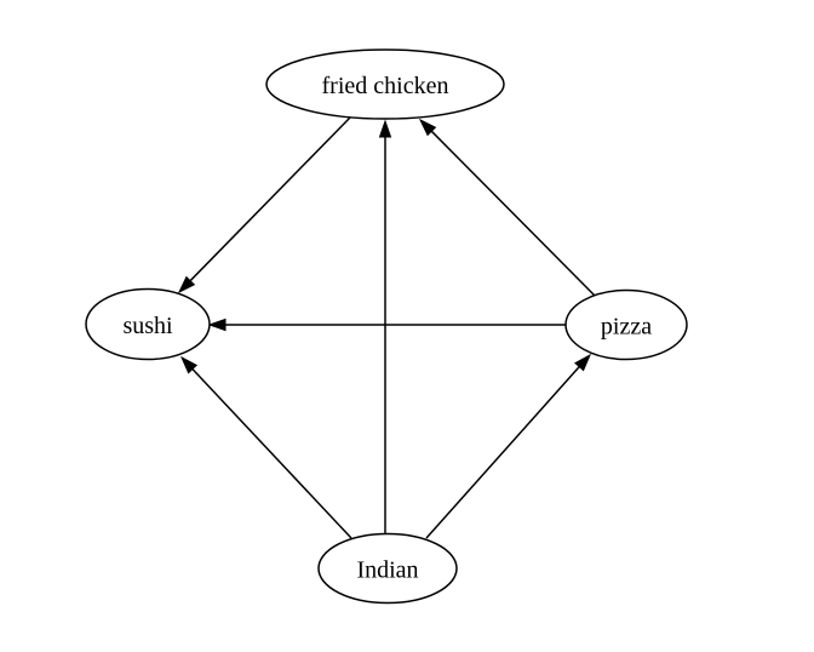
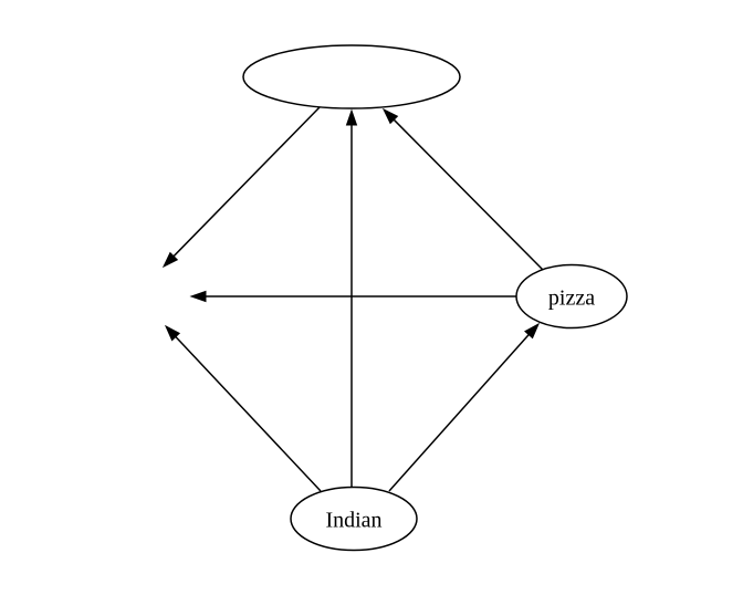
- fried chicken
- sushi
  pizza
  Indian
